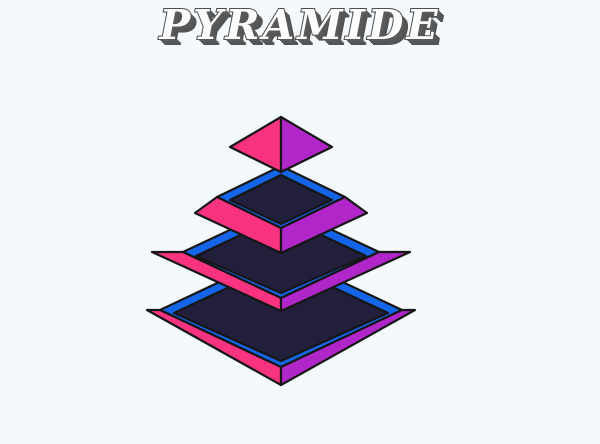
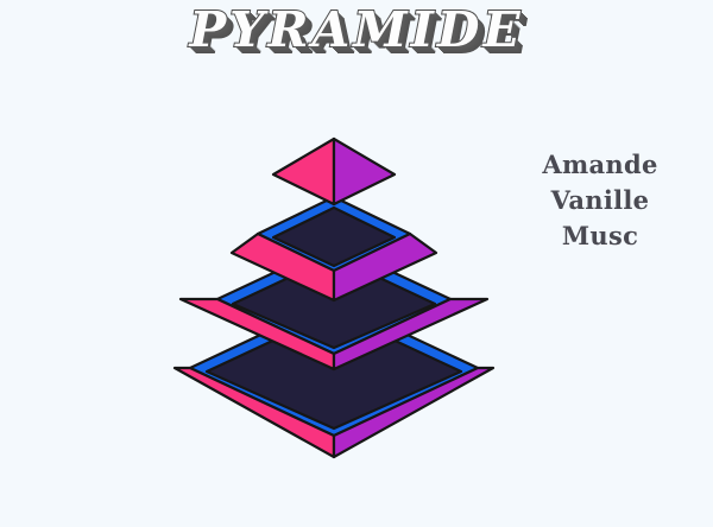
  PYRAMIDE
+ Amande
+ Vanille
+ Musc
